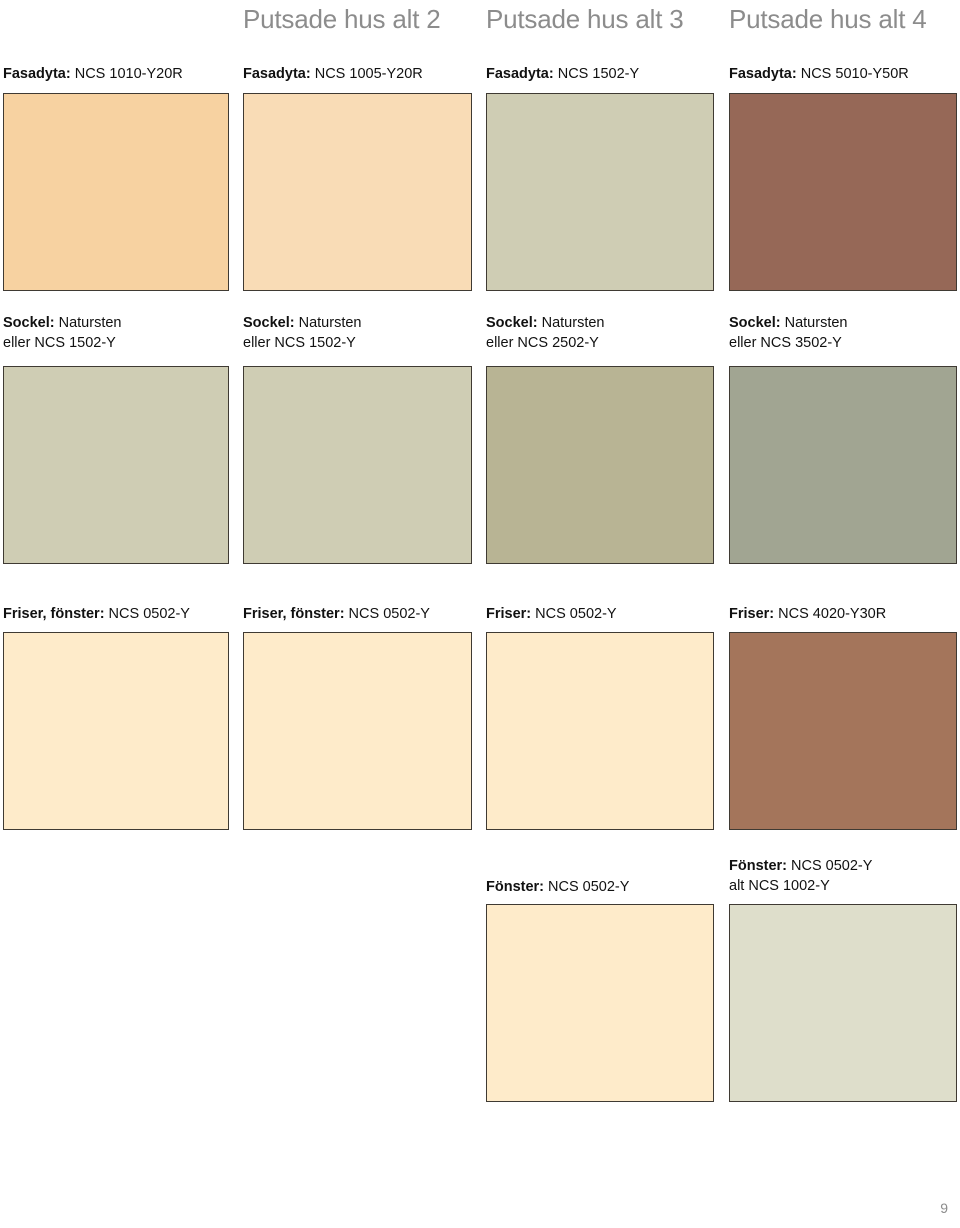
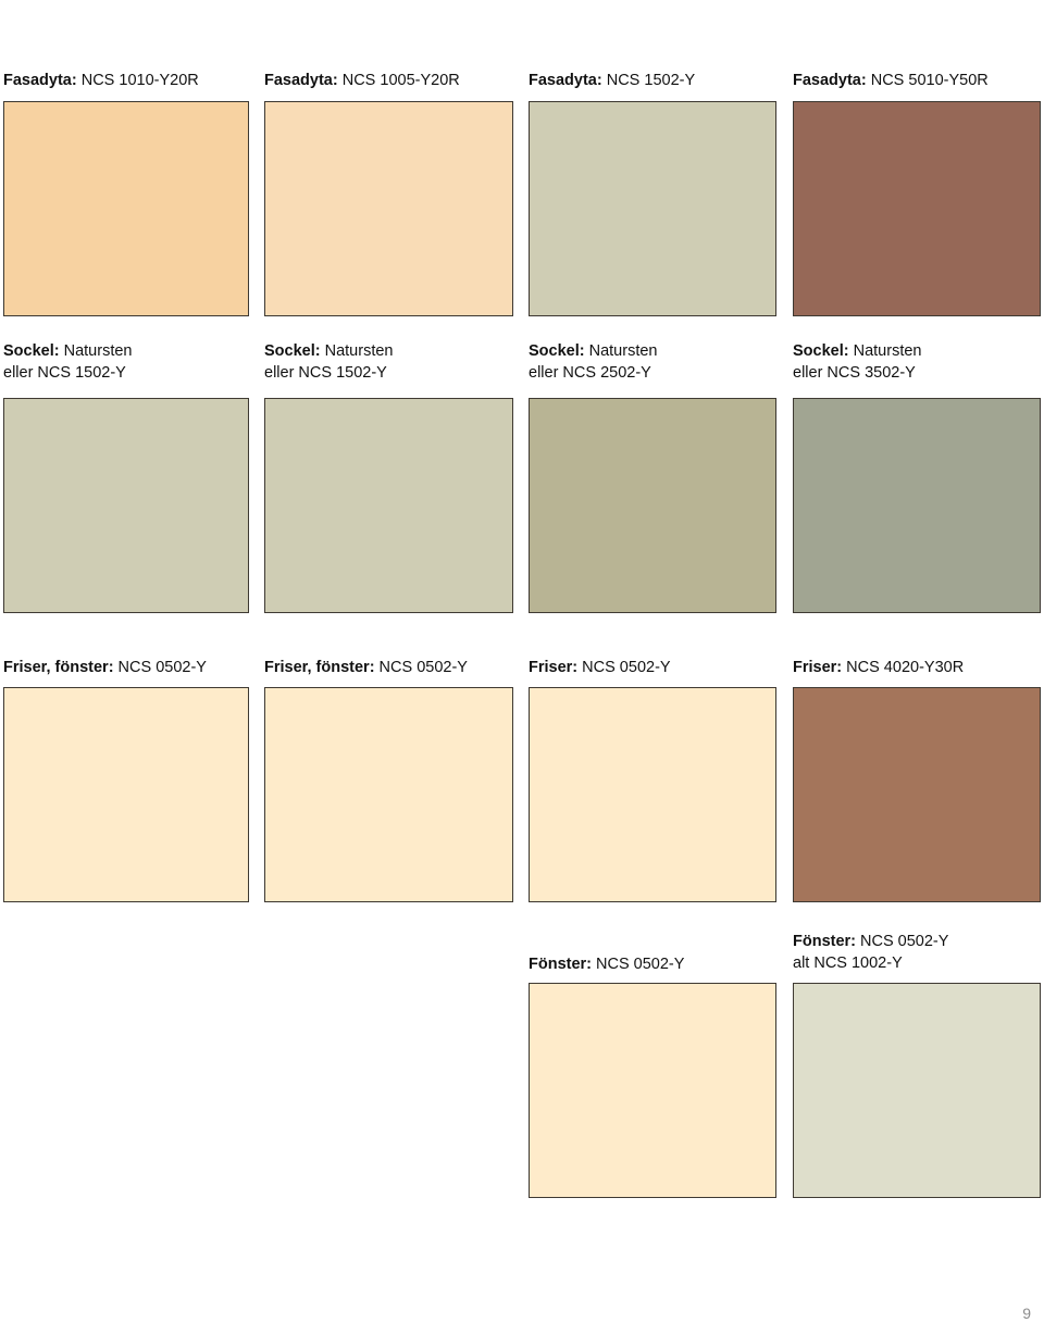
- Putsade hus alt 2
- Putsade hus alt 3
- Putsade hus alt 4
  Fasadyta: NCS 1010-Y20R
  Fasadyta: NCS 1005-Y20R
  Fasadyta: NCS 1502-Y
  Fasadyta: NCS 5010-Y50R
  Sockel: Natursten
  eller NCS 1502-Y
  Sockel: Natursten
  eller NCS 1502-Y
  Sockel: Natursten
  eller NCS 2502-Y
  Sockel: Natursten
  eller NCS 3502-Y
  Friser, fönster: NCS 0502-Y
  Friser, fönster: NCS 0502-Y
  Friser: NCS 0502-Y
  Friser: NCS 4020-Y30R
  Fönster: NCS 0502-Y
  Fönster: NCS 0502-Y
  alt NCS 1002-Y
  9
